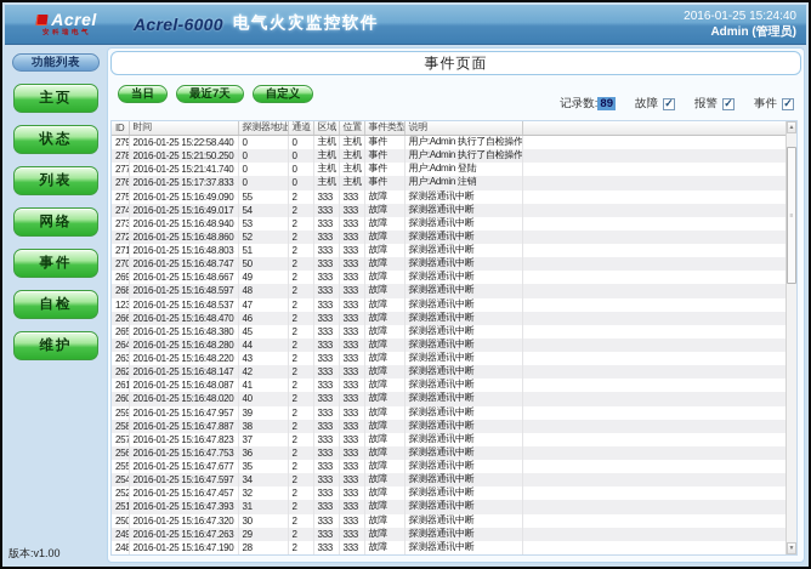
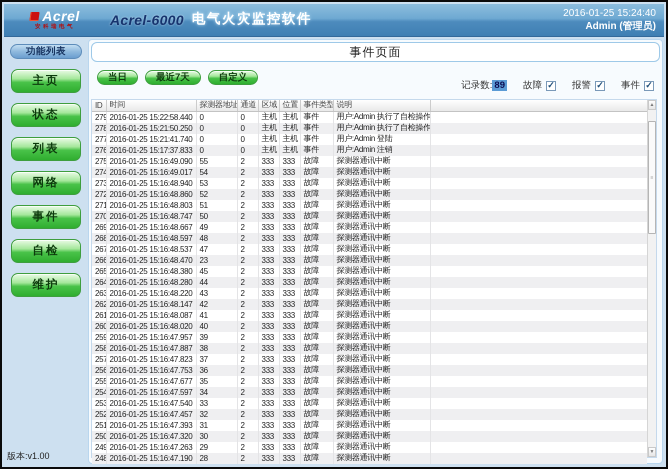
  Acrel
  Acrel-6000
  电气火灾监控软件
  2016-01-25 15:24:40
  Admin (管理员)
  功能列表
  主页
  状态
  列表
  网络
  事件
  自检
  维护
  版本:v1.00
  事件页面
  当日
  最近7天
  自定义
  记录数 89
  故障
  ✓
  报警
  ✓
  事件
  ✓
  ID	时间	探测器地址	通道	区域	位置	事件类型	说明
  279	2016-01-25 15:22:58.440	0	0	主机	主机	事件	用户:Admin 执行了自检操作
  278	2016-01-25 15:21:50.250	0	0	主机	主机	事件	用户:Admin 执行了自检操作
  277	2016-01-25 15:21:41.740	0	0	主机	主机	事件	用户:Admin 登陆
  276	2016-01-25 15:17:37.833	0	0	主机	主机	事件	用户:Admin 注销
  275	2016-01-25 15:16:49.090	55	2	333	333	故障	探测器通讯中断
  274	2016-01-25 15:16:49.017	54	2	333	333	故障	探测器通讯中断
  273	2016-01-25 15:16:48.940	53	2	333	333	故障	探测器通讯中断
  272	2016-01-25 15:16:48.860	52	2	333	333	故障	探测器通讯中断
  271	2016-01-25 15:16:48.803	51	2	333	333	故障	探测器通讯中断
  270	2016-01-25 15:16:48.747	50	2	333	333	故障	探测器通讯中断
  269	2016-01-25 15:16:48.667	49	2	333	333	故障	探测器通讯中断
  268	2016-01-25 15:16:48.597	48	2	333	333	故障	探测器通讯中断
- 123	2016-01-25 15:16:48.537	47	2	333	333	故障	探测器通讯中断
+ 267	2016-01-25 15:16:48.537	47	2	333	333	故障	探测器通讯中断
- 266	2016-01-25 15:16:48.470	46	2	333	333	故障	探测器通讯中断
+ 266	2016-01-25 15:16:48.470	23	2	333	333	故障	探测器通讯中断
  265	2016-01-25 15:16:48.380	45	2	333	333	故障	探测器通讯中断
  264	2016-01-25 15:16:48.280	44	2	333	333	故障	探测器通讯中断
  263	2016-01-25 15:16:48.220	43	2	333	333	故障	探测器通讯中断
  262	2016-01-25 15:16:48.147	42	2	333	333	故障	探测器通讯中断
  261	2016-01-25 15:16:48.087	41	2	333	333	故障	探测器通讯中断
  260	2016-01-25 15:16:48.020	40	2	333	333	故障	探测器通讯中断
  259	2016-01-25 15:16:47.957	39	2	333	333	故障	探测器通讯中断
  258	2016-01-25 15:16:47.887	38	2	333	333	故障	探测器通讯中断
  257	2016-01-25 15:16:47.823	37	2	333	333	故障	探测器通讯中断
  256	2016-01-25 15:16:47.753	36	2	333	333	故障	探测器通讯中断
  255	2016-01-25 15:16:47.677	35	2	333	333	故障	探测器通讯中断
  254	2016-01-25 15:16:47.597	34	2	333	333	故障	探测器通讯中断
+ 253	2016-01-25 15:16:47.540	33	2	333	333	故障	探测器通讯中断
  252	2016-01-25 15:16:47.457	32	2	333	333	故障	探测器通讯中断
  251	2016-01-25 15:16:47.393	31	2	333	333	故障	探测器通讯中断
  250	2016-01-25 15:16:47.320	30	2	333	333	故障	探测器通讯中断
  249	2016-01-25 15:16:47.263	29	2	333	333	故障	探测器通讯中断
  248	2016-01-25 15:16:47.190	28	2	333	333	故障	探测器通讯中断
